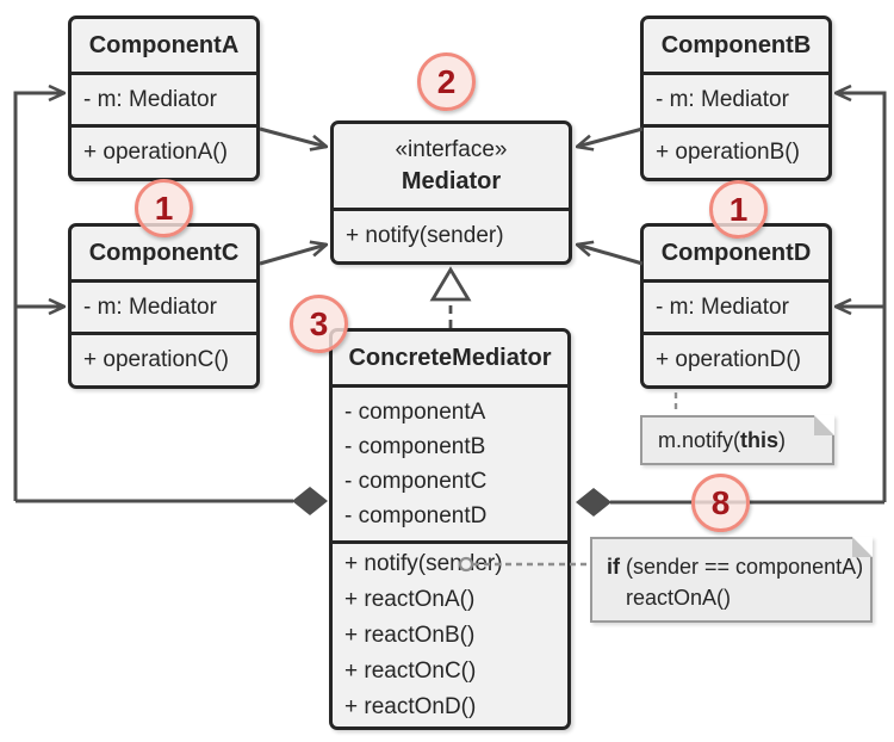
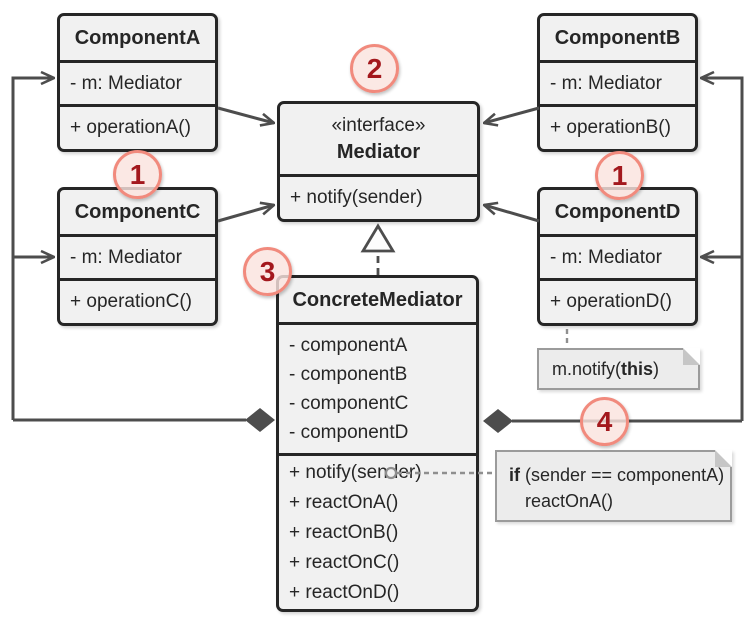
  ComponentA
  - m: Mediator
  + operationA()
  ComponentB
  - m: Mediator
  + operationB()
  ComponentC
  - m: Mediator
  + operationC()
  ComponentD
  - m: Mediator
  + operationD()
  «interface»
  Mediator
  + notify(sender)
  ConcreteMediator
  - componentA
  - componentB
  - componentC
  - componentD
  + notify(sener
  + reactOnA()
  + reactOnB()
  + reactOnC()
  + reactOnD()
  m.notify(this)
  if (sender == componentA)
  reactOnA()
  1
  1
  2
  3
- 8
+ 4
